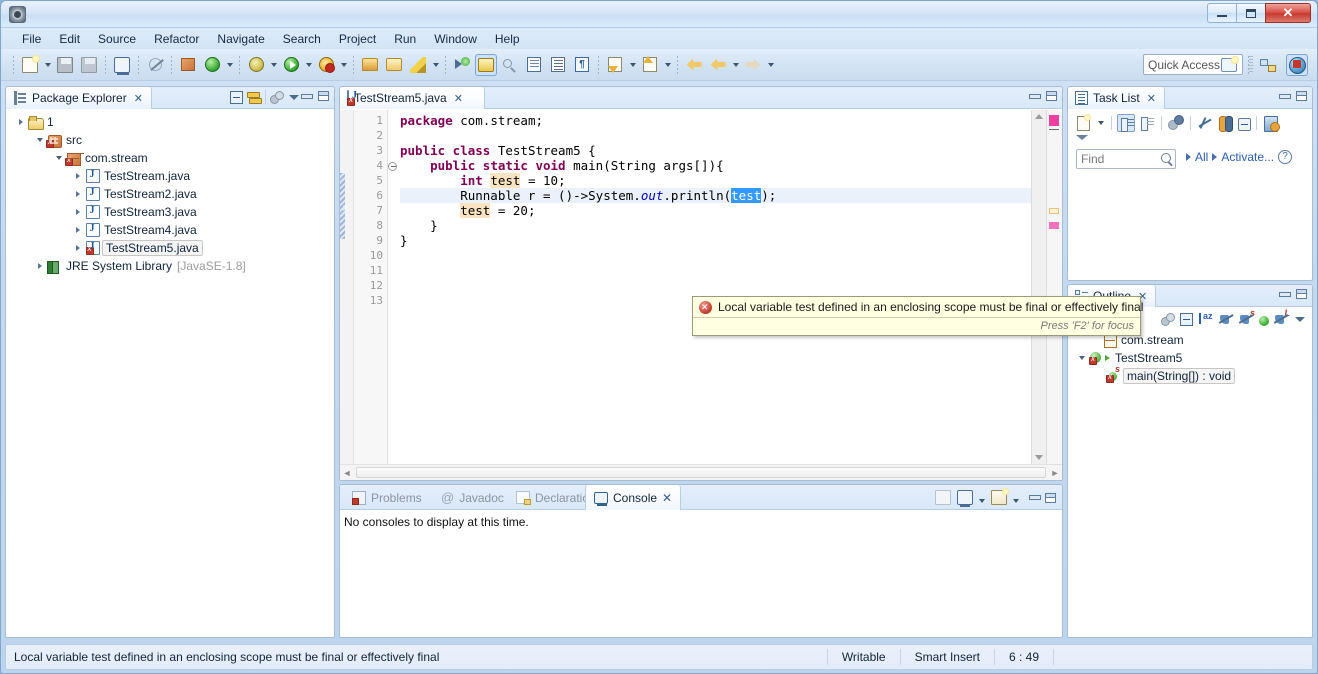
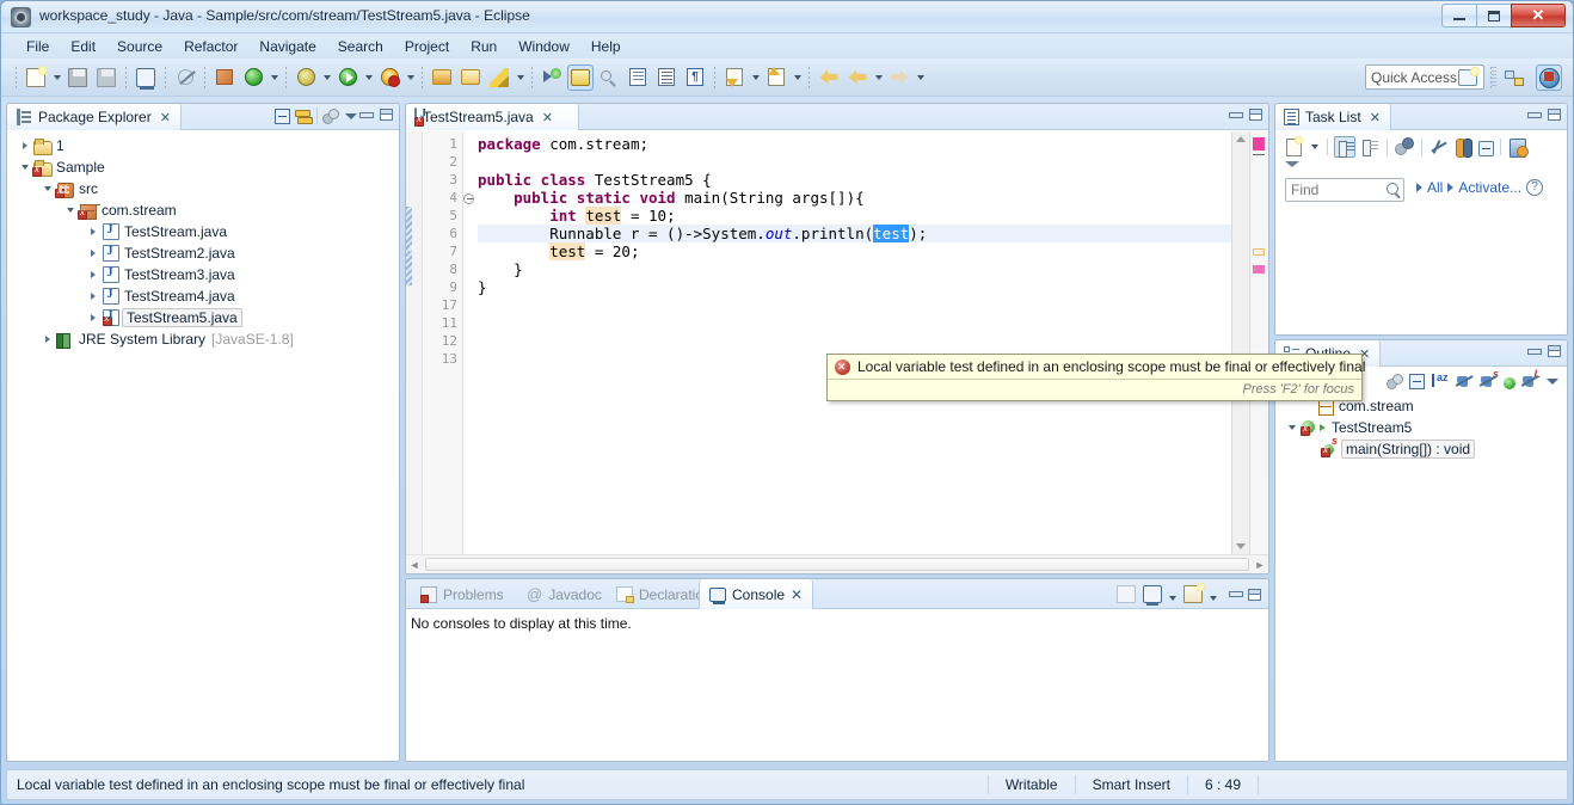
+ workspace_study - Java - Sample/src/com/stream/TestStream5.java - Eclipse
  ✕
  File
  Edit
  Source
  Refactor
  Navigate
  Search
  Project
  Run
  Window
  Help
  ¶
  Quick Access
  Package Explorer
  ✕
  1
+ Sample
  src
  com.stream
  TestStream.java
  TestStream2.java
  TestStream3.java
  TestStream4.java
  TestStream5.java
  JRE System Library
  [JavaSE-1.8]
  TestStream5.java
  ✕
  1
  2
  3
  4
  5
  6
  7
  8
  9
- 10
+ 17
  11
  12
  13
  package com.stream;
  public class TestStream5 {
  public static void main(String args[]){
  int test = 10;
  Runnable r = ()->System.out.println(test);
  test = 20;
  }
  }
  ◄
  ►
  Local variable test defined in an enclosing scope must be final or effectively final
  Press 'F2' for focus
  Task List
  ✕
  Find
  All
  Activate...
  ?
  ✕
  com.stream
  TestStream5
  s
  main(String[]) : void
  Problems
  @
  Javadoc
  Declarati
  Console
  ✕
  No consoles to display at this time.
  Local variable test defined in an enclosing scope must be final or effectively final
  Writable
  Smart Insert
  6 : 49
